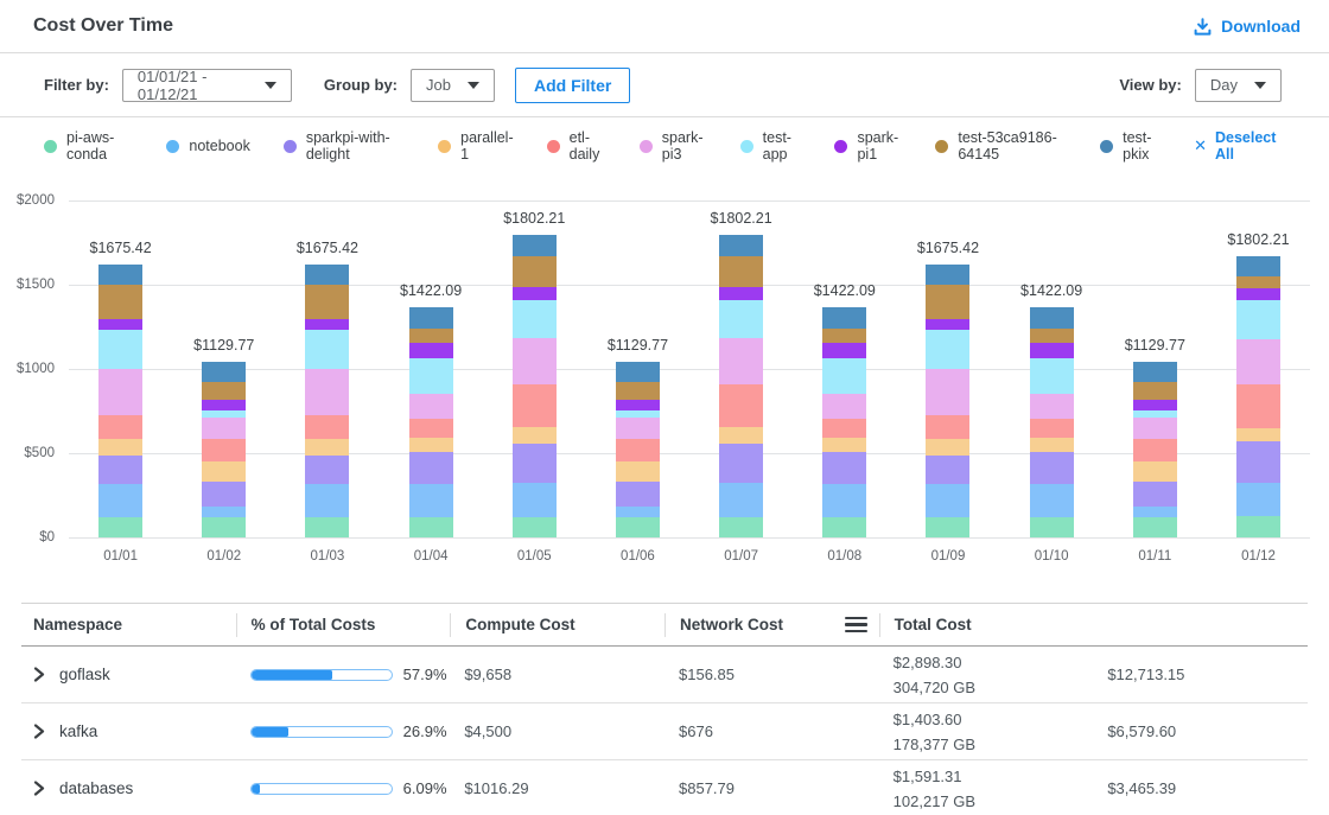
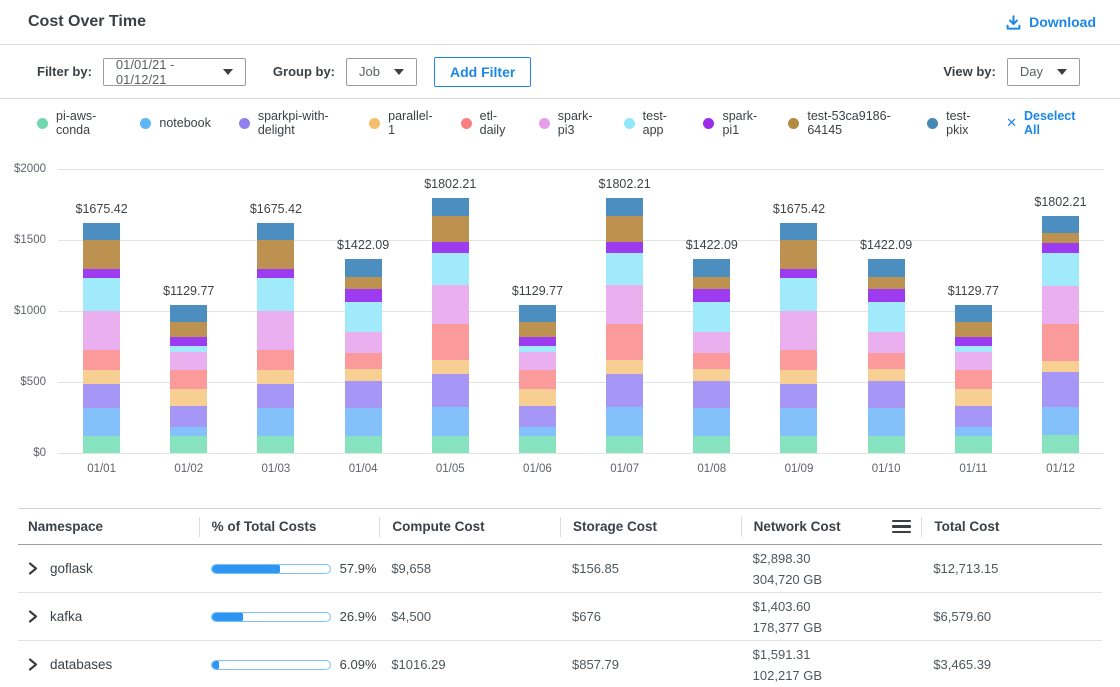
  Cost Over Time
  Download
  Filter by:
  01/01/21 - 01/12/21
  Group by:
  Job
  Add Filter
  View by:
  Day
  pi-aws-conda
  notebook
  sparkpi-with-delight
  parallel-1
  etl-daily
  spark-pi3
  test-app
  spark-pi1
  test-53ca9186-64145
  test-pkix
  ✕
  Deselect All
  $2000
  $1500
  $1000
  $500
  $0
  $1675.42
  $1129.77
  $1675.42
  $1422.09
  $1802.21
  $1129.77
  $1802.21
  $1422.09
  $1675.42
  $1422.09
  $1129.77
  $1802.21
  01/01
  01/02
  01/03
  01/04
  01/05
  01/06
  01/07
  01/08
  01/09
  01/10
  01/11
  01/12
  Namespace
  % of Total Costs
  Compute Cost
+ Storage Cost
  Network Cost
  Total Cost
  goflask
  57.9%
  $9,658
  $156.85
  $2,898.30
  304,720 GB
  $12,713.15
  kafka
  26.9%
  $4,500
  $676
  $1,403.60
  178,377 GB
  $6,579.60
  databases
  6.09%
  $1016.29
  $857.79
  $1,591.31
  102,217 GB
  $3,465.39
